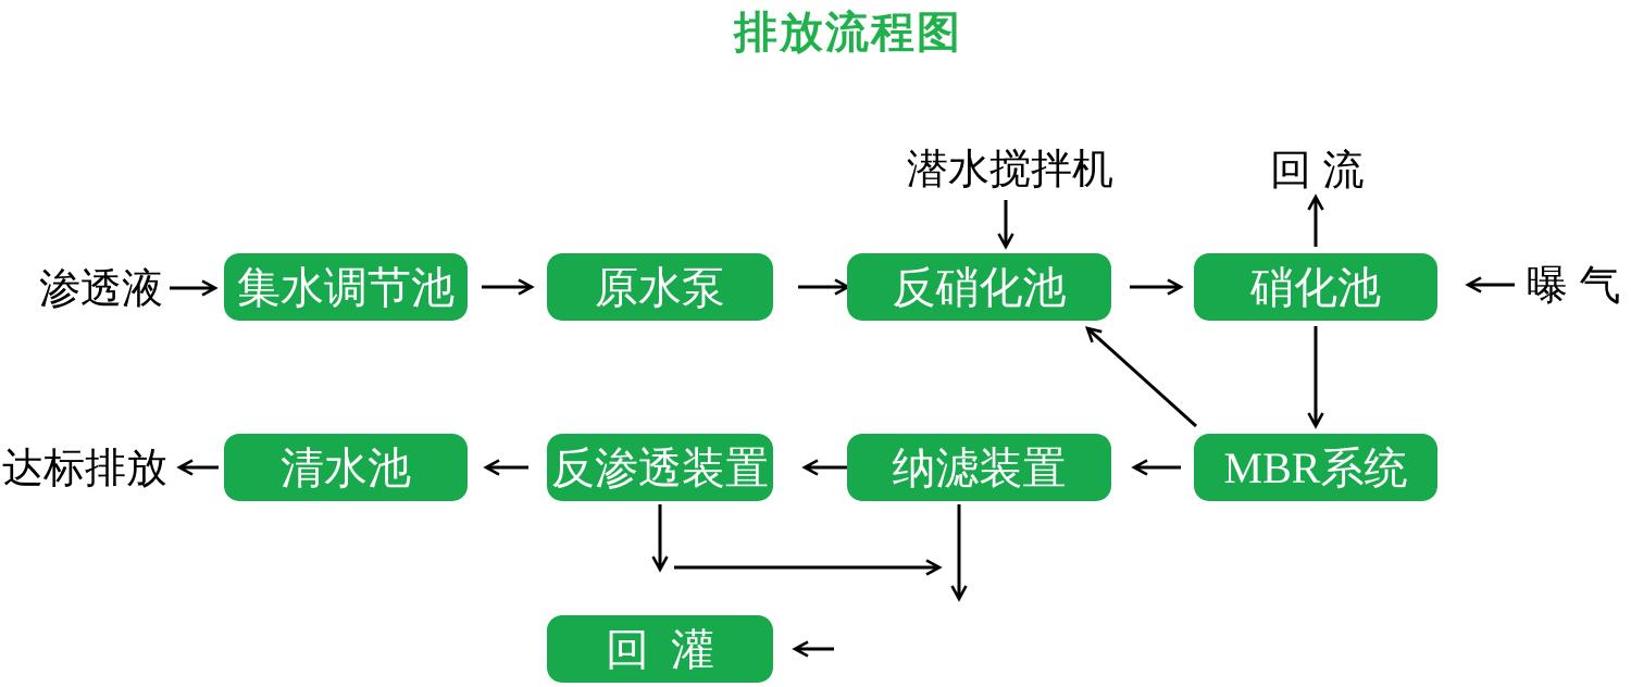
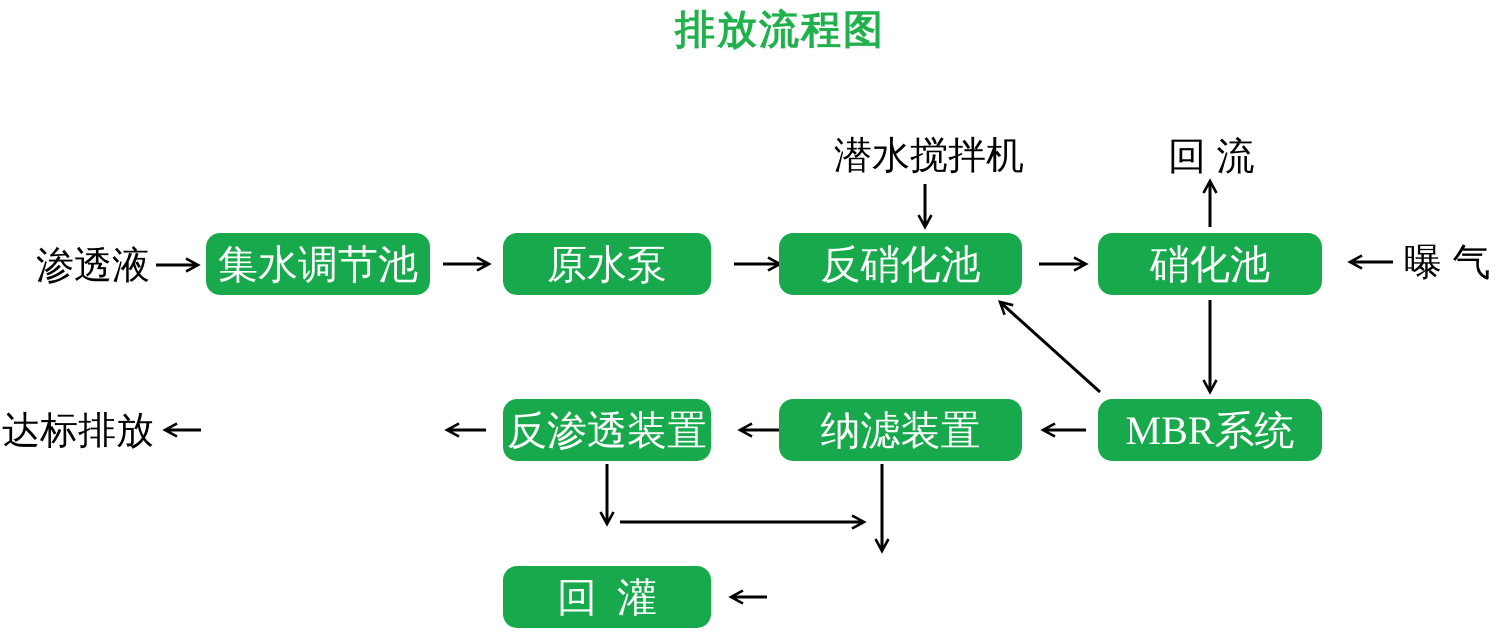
  排放流程图
  集水调节池
  原水泵
  反硝化池
  硝化池
- 清水池
  反渗透装置
  纳滤装置
  MBR系统
  回 灌
  渗透液
  达标排放
  潜水搅拌机
  回 流
  曝 气
